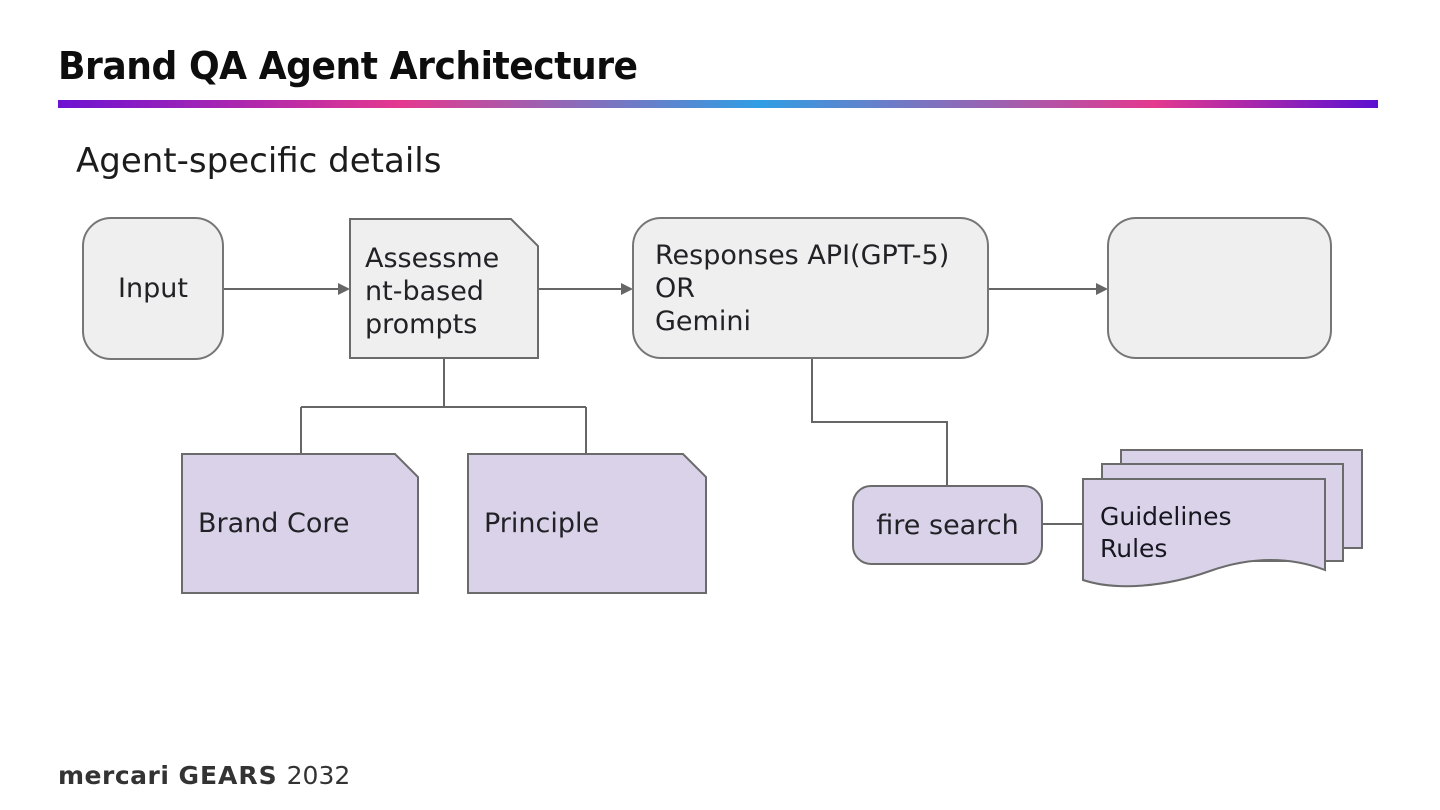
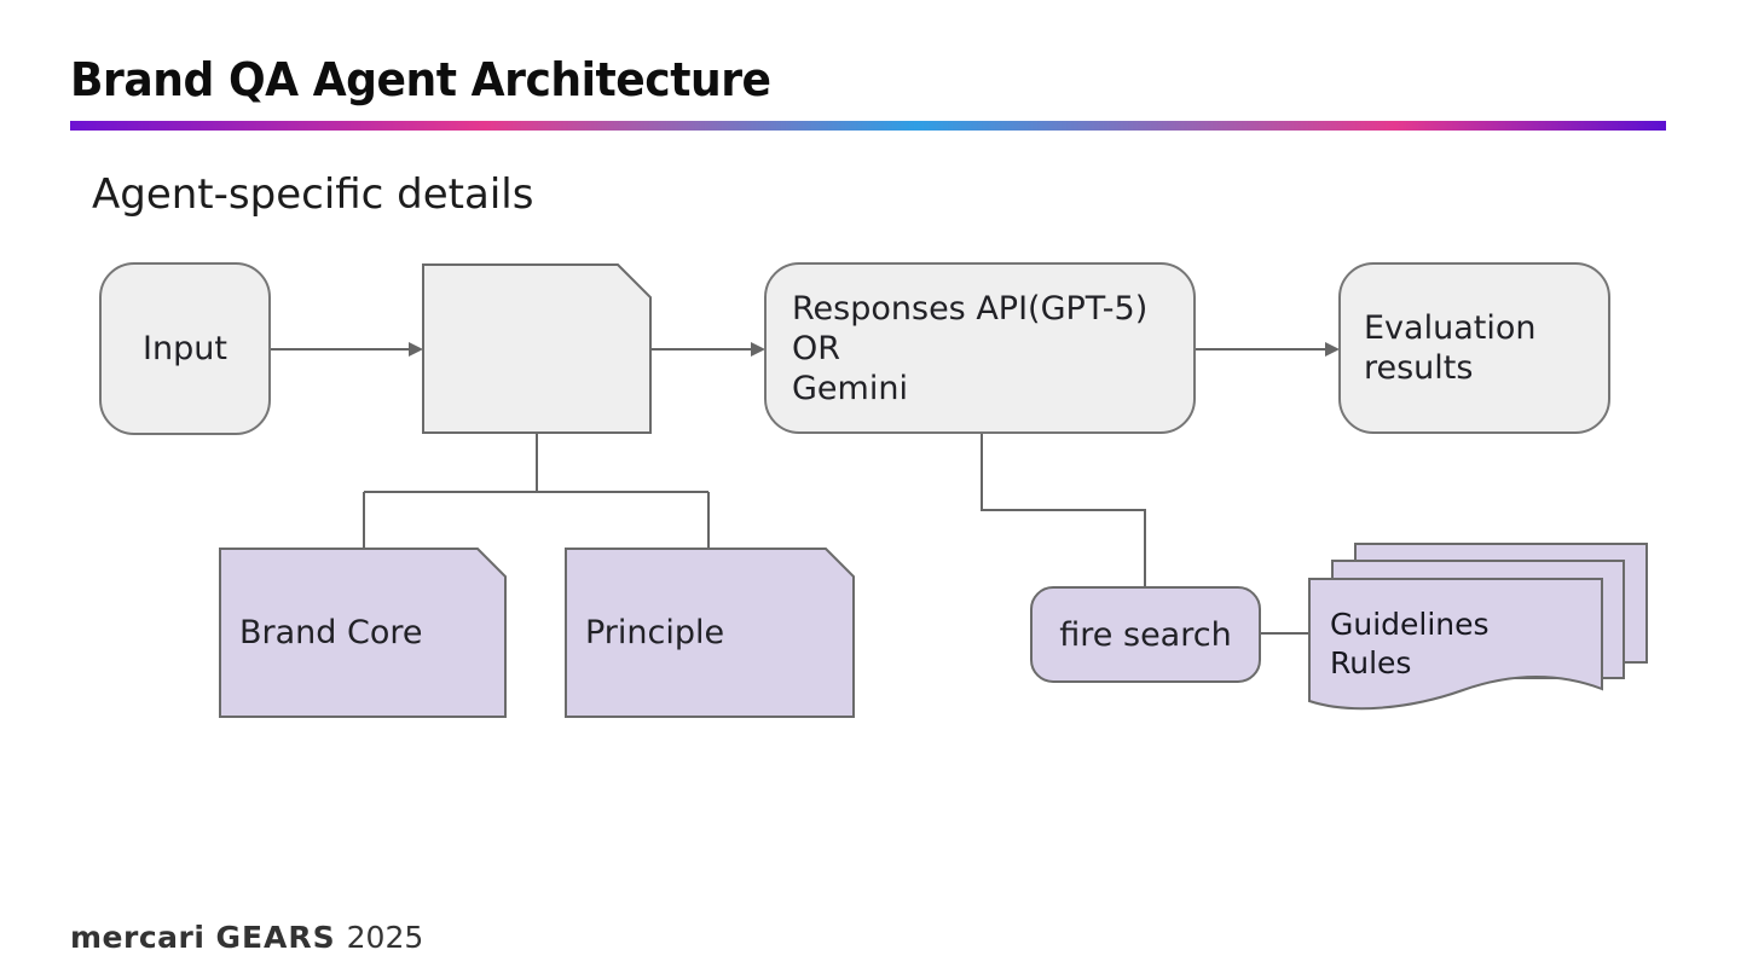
  Brand QA Agent Architecture
  Agent-specific details
  Input
- Assessme
- nt-based
- prompts
  Responses API(GPT-5)
  OR
  Gemini
+ Evaluation
+ results
  Brand Core
  Principle
  fire search
  Guidelines
  Rules
  mercari
  GEARS
- 2032
+ 2025
